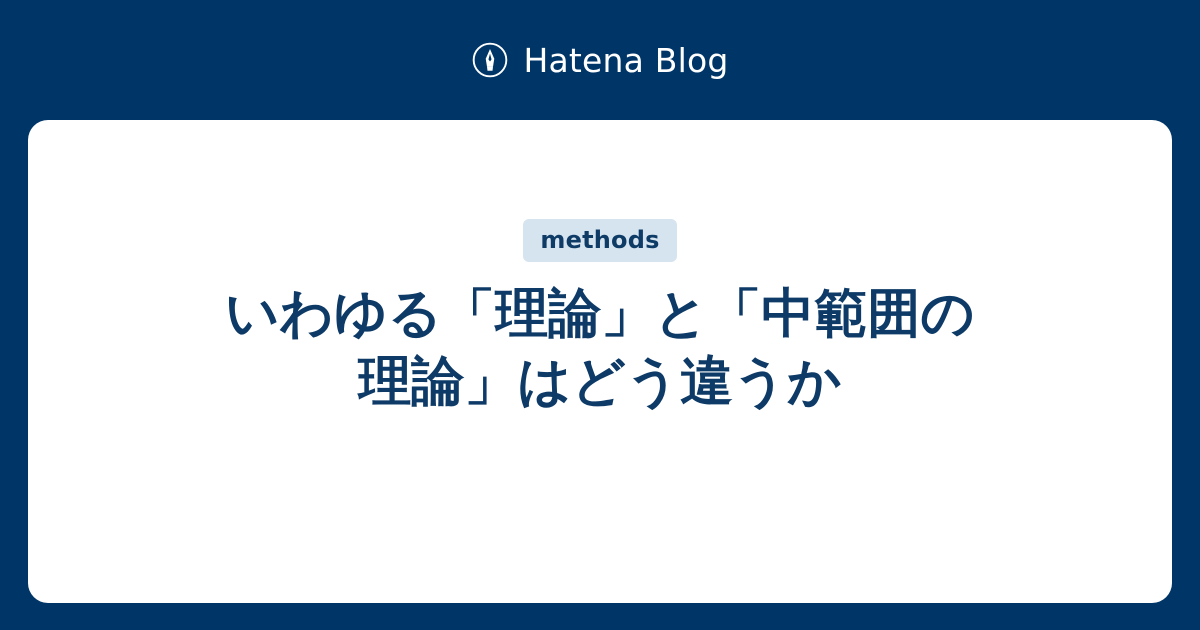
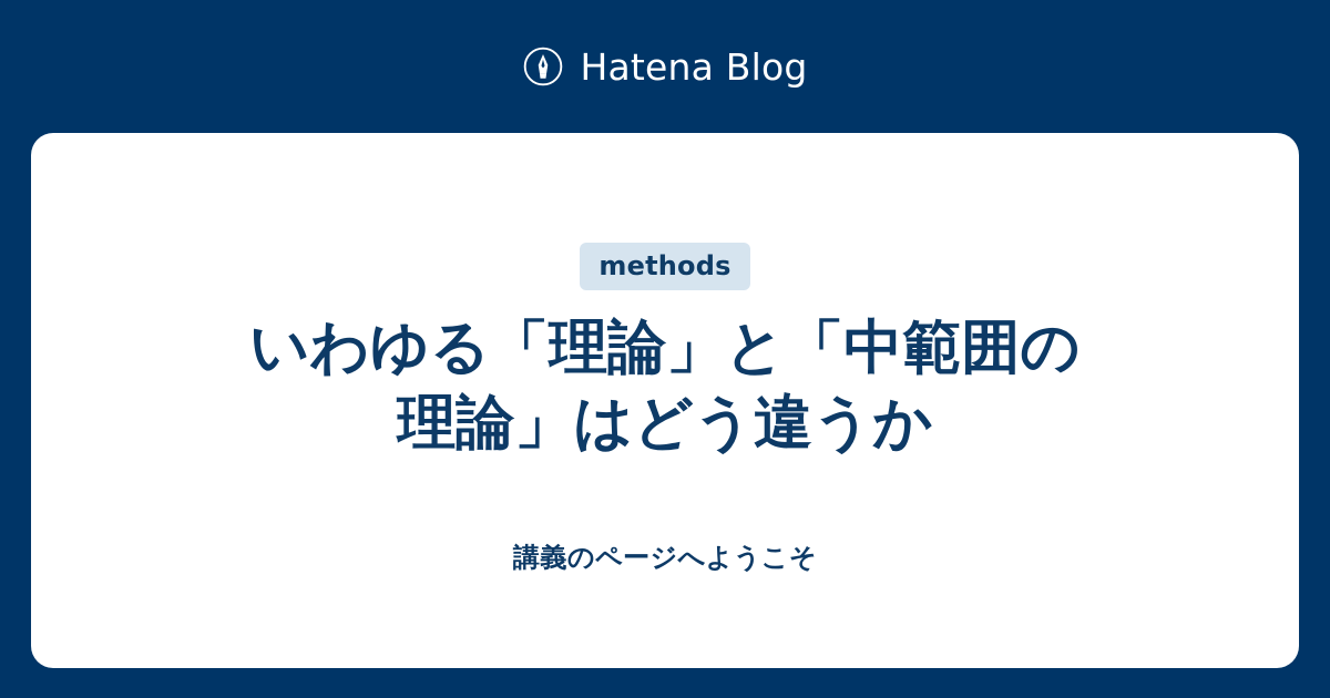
  Hatena Blog
  methods
  いわゆる「理論」と「中範囲の理論」はどう違うか
+ 講義のページへようこそ
